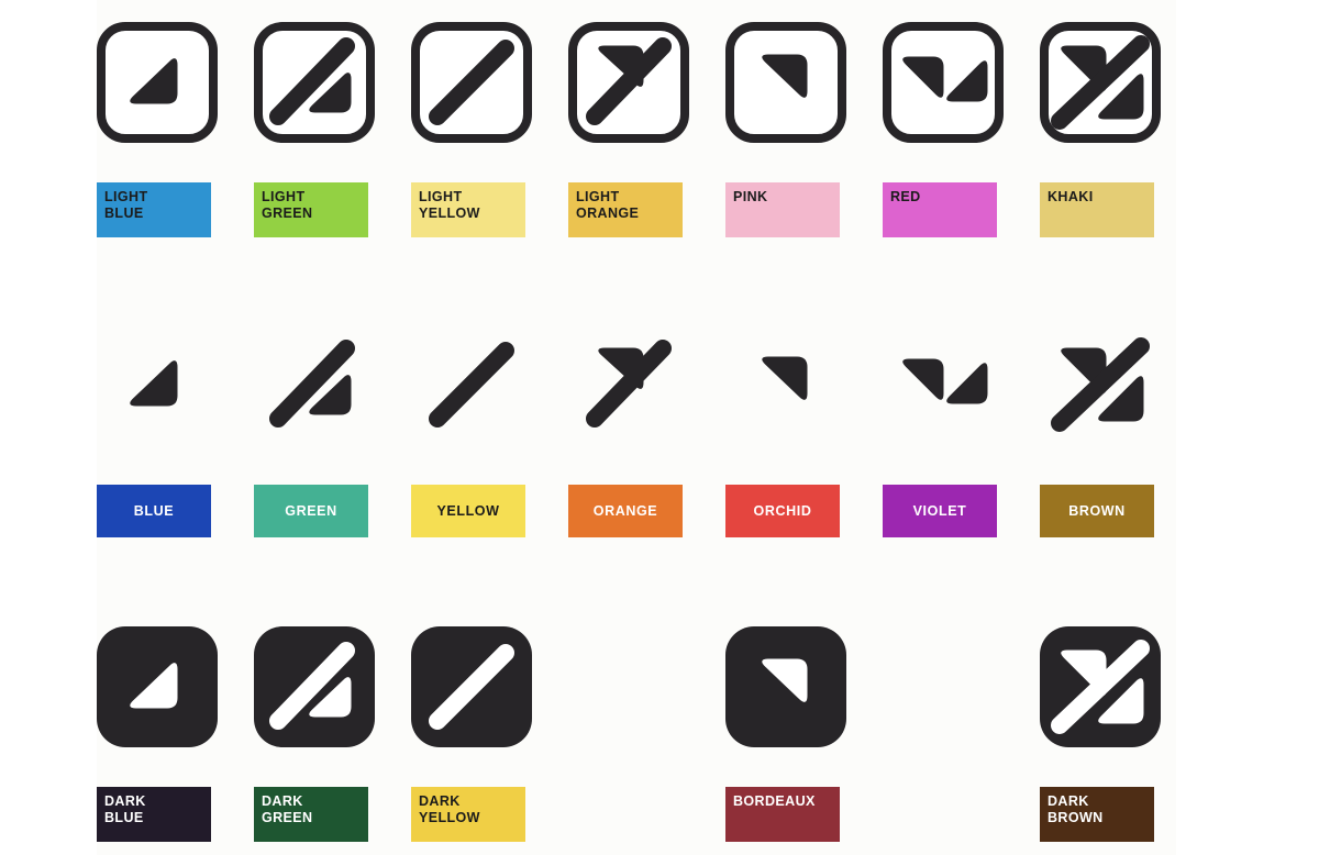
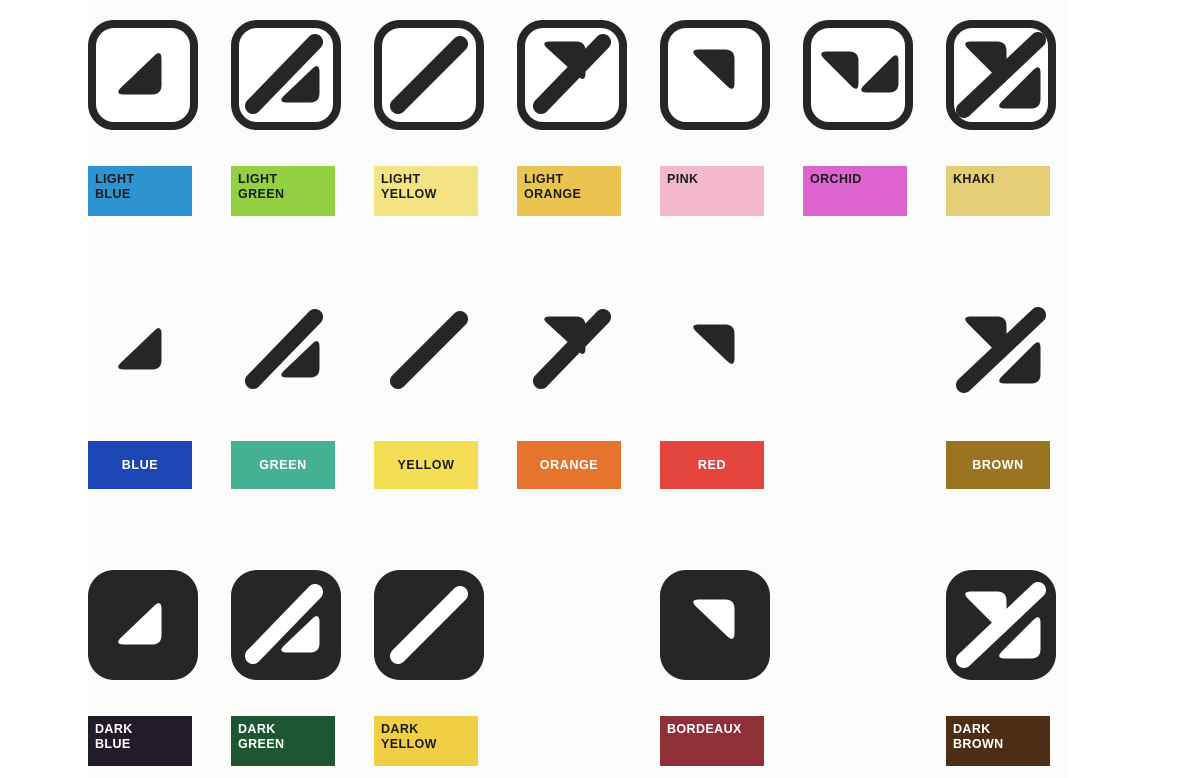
  LIGHT
  BLUE
  LIGHT
  GREEN
  LIGHT
  YELLOW
  LIGHT
  ORANGE
  PINK
- RED
+ ORCHID
  KHAKI
  BLUE
  GREEN
  YELLOW
  ORANGE
- ORCHID
+ RED
- VIOLET
  BROWN
  DARK
  BLUE
  DARK
  GREEN
  DARK
  YELLOW
  BORDEAUX
  DARK
  BROWN
